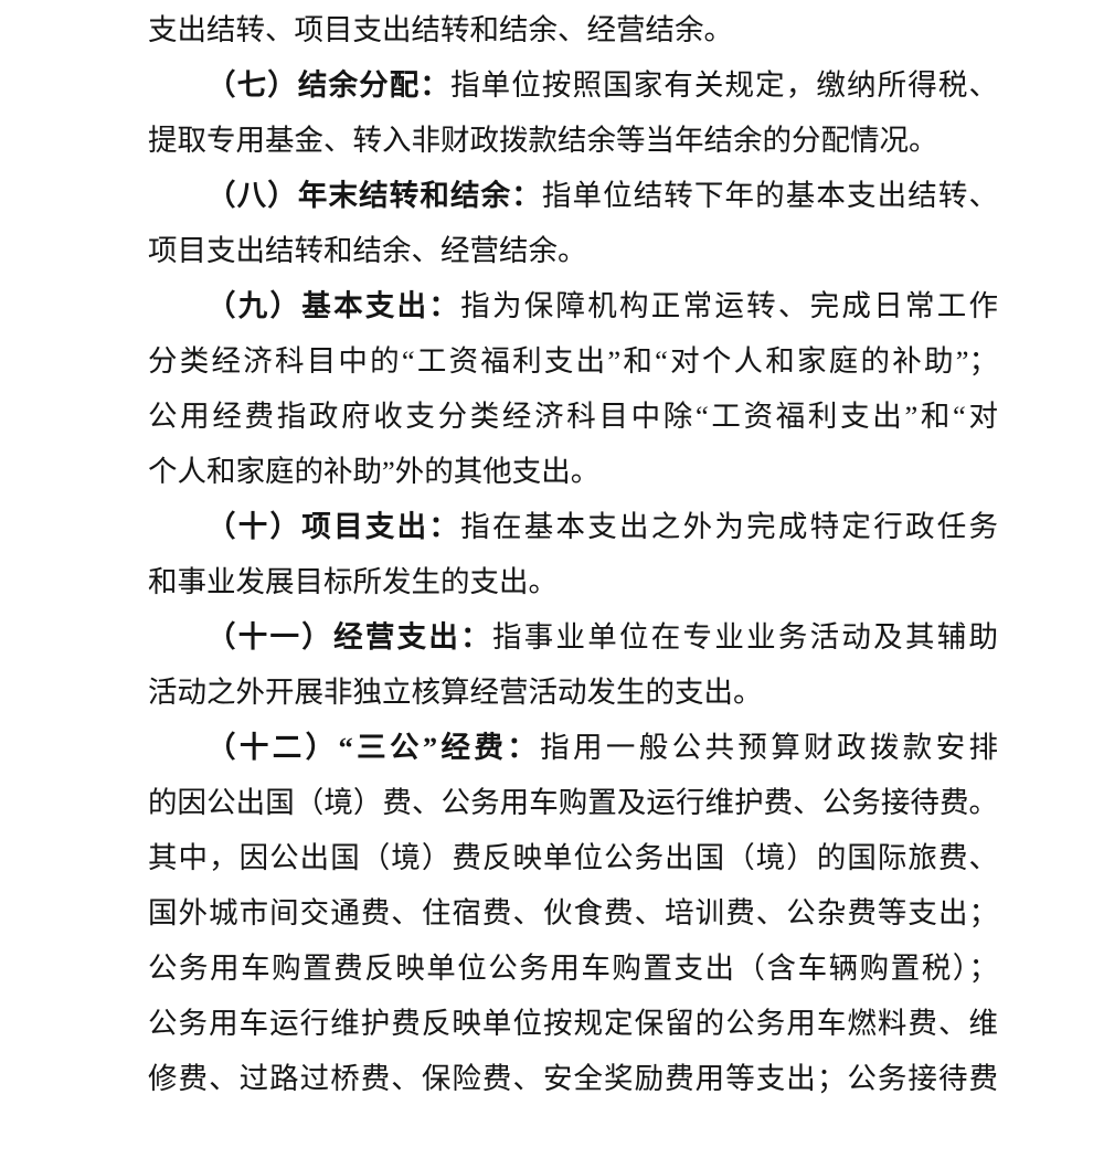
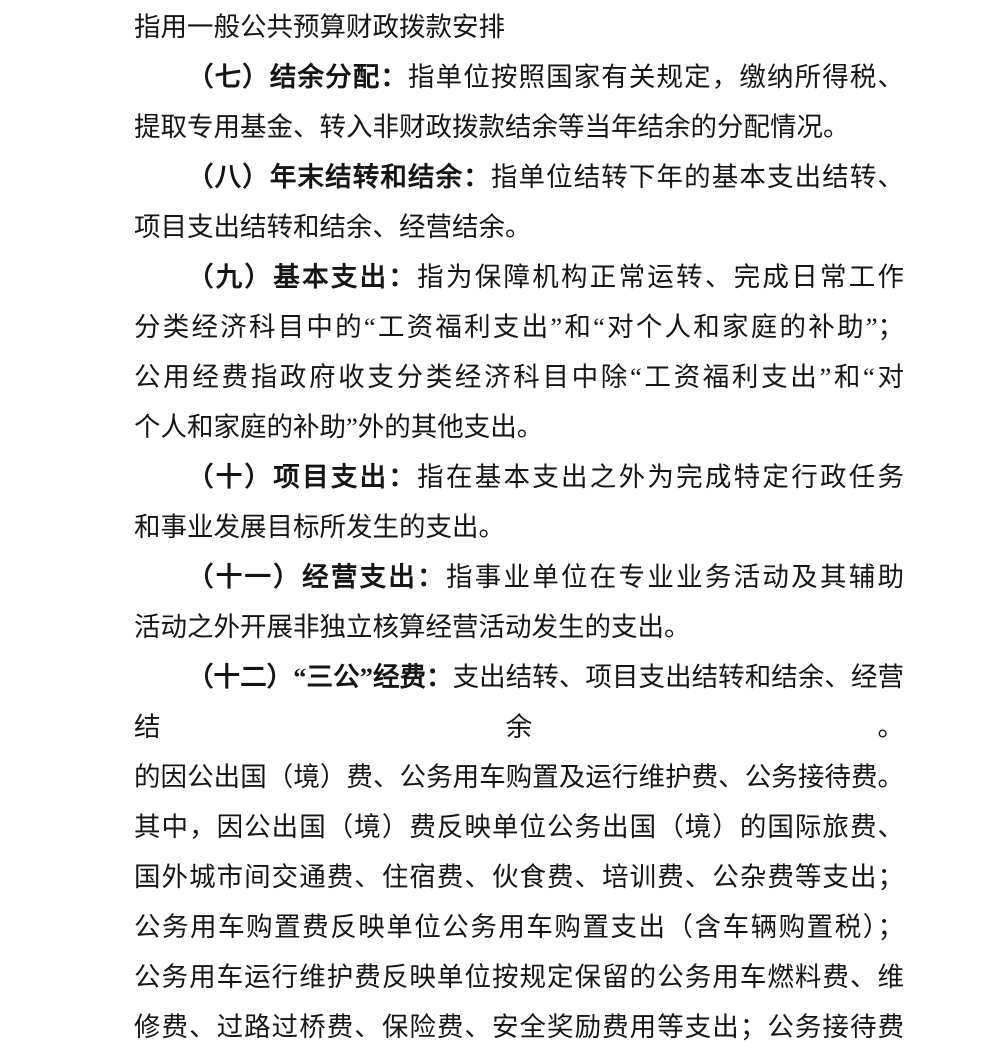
- 支出结转、项目支出结转和结余、经营结余。
+ 指用一般公共预算财政拨款安排
  （七）结余分配：指单位按照国家有关规定，缴纳所得税、
  提取专用基金、转入非财政拨款结余等当年结余的分配情况。
  （八）年末结转和结余：指单位结转下年的基本支出结转、
  项目支出结转和结余、经营结余。
  （九）基本支出：指为保障机构正常运转、完成日常工作
  分类经济科目中的“工资福利支出”和“对个人和家庭的补助”；
  公用经费指政府收支分类经济科目中除“工资福利支出”和“对
  个人和家庭的补助”外的其他支出。
  （十）项目支出：指在基本支出之外为完成特定行政任务
  和事业发展目标所发生的支出。
  （十一）经营支出：指事业单位在专业业务活动及其辅助
  活动之外开展非独立核算经营活动发生的支出。
- （十二）“三公”经费：指用一般公共预算财政拨款安排
+ （十二）“三公”经费：支出结转、项目支出结转和结余、经营结余。
  的因公出国（境）费、公务用车购置及运行维护费、公务接待费。
  其中，因公出国（境）费反映单位公务出国（境）的国际旅费、
  国外城市间交通费、住宿费、伙食费、培训费、公杂费等支出；
  公务用车购置费反映单位公务用车购置支出（含车辆购置税）；
  公务用车运行维护费反映单位按规定保留的公务用车燃料费、维
  修费、过路过桥费、保险费、安全奖励费用等支出；公务接待费
